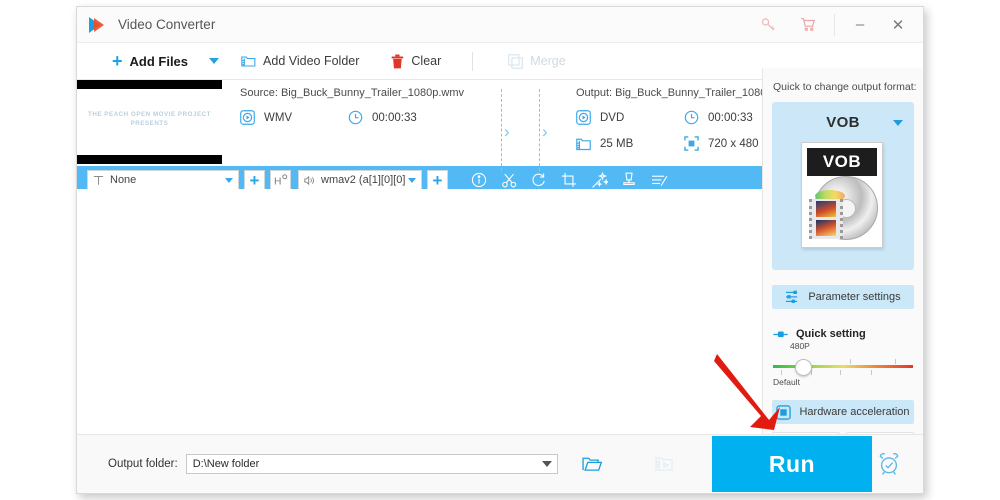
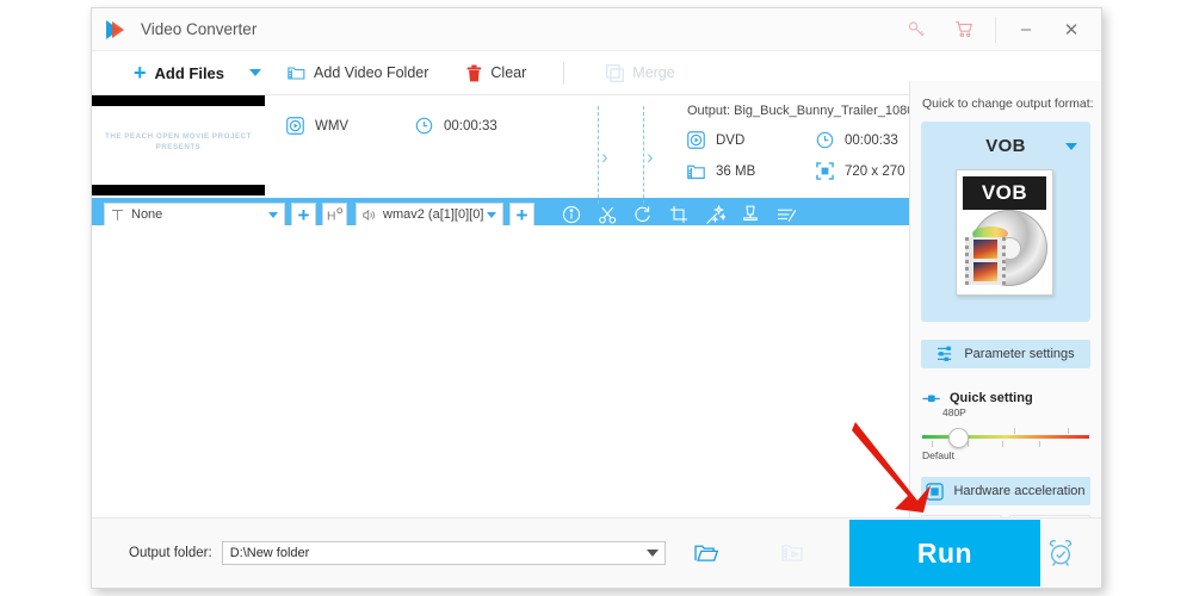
  Video Converter
  –
  ✕
  +
  Add Files
  Add Video Folder
  Clear
  Merge
- Source: Big_Buck_Bunny_Trailer_1080p.wmv
  WMV
  00:00:33
  ›
  ›
  Output: Big_Buck_Bunny_Trailer_108
  DVD
  00:00:33
- 25 MB
+ 36 MB
- 720 x 480
+ 720 x 270
  None
  +
  H
  wmav2 (a[1][0][0]
  +
  Quick to change output format:
  VOB
  VOB
  Parameter settings
  Quick setting
  480P
  Default
  Hardware acceleration
  Output folder:
  D:\New folder
  Run
